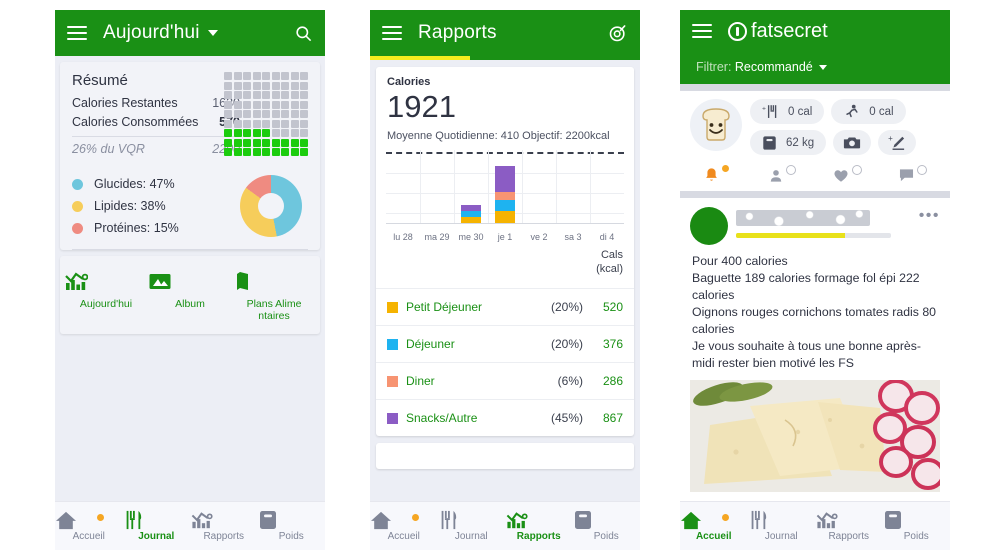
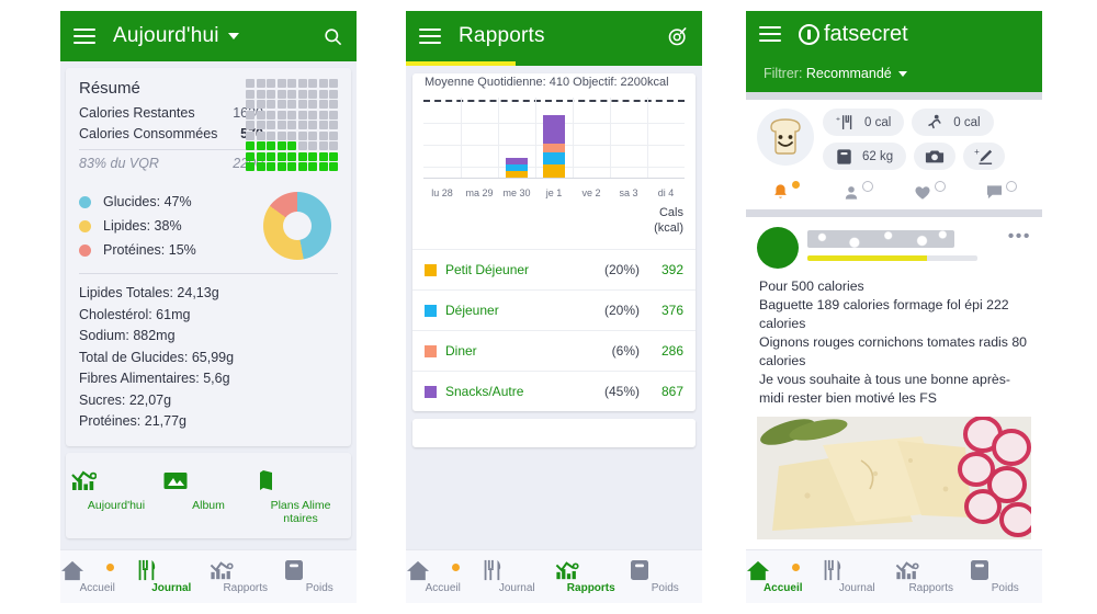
  Aujourd'hui
  Résumé
  Calories Restantes
  Calories Consommées
- 26% du VQR
+ 83% du VQR
  Glucides: 47%
  Lipides: 38%
  Protéines: 15%
+ Lipides Totales: 24,13g
+ Cholestérol: 61mg
+ Sodium: 882mg
+ Total de Glucides: 65,99g
+ Fibres Alimentaires: 5,6g
+ Sucres: 22,07g
+ Protéines: 21,77g
  Aujourd'hui
  Album
  Plans Alime ntaires
  Accueil
  Journal
  Rapports
  Poids
  Rapports
- Calories
- 1921
  Moyenne Quotidienne: 410 Objectif: 2200kcal
  lu 28
  ma 29
  me 30
  je 1
  ve 2
  sa 3
  di 4
  Cals
  (kcal)
  Petit Déjeuner
  (20%)
- 520
+ 392
  Déjeuner
  (20%)
  376
  Diner
  (6%)
  286
  Snacks/Autre
  (45%)
  867
  Accueil
  Journal
  Rapports
  Poids
  fatsecret
  Filtrer: Recommandé
  0 cal
  0 cal
  62 kg
  +
  •••
- Pour 400 calories
+ Pour 500 calories
  Baguette 189 calories formage fol épi 222 calories
  Oignons rouges cornichons tomates radis 80 calories
  Je vous souhaite à tous une bonne après-midi rester bien motivé les FS
  Accueil
  Journal
  Rapports
  Poids
